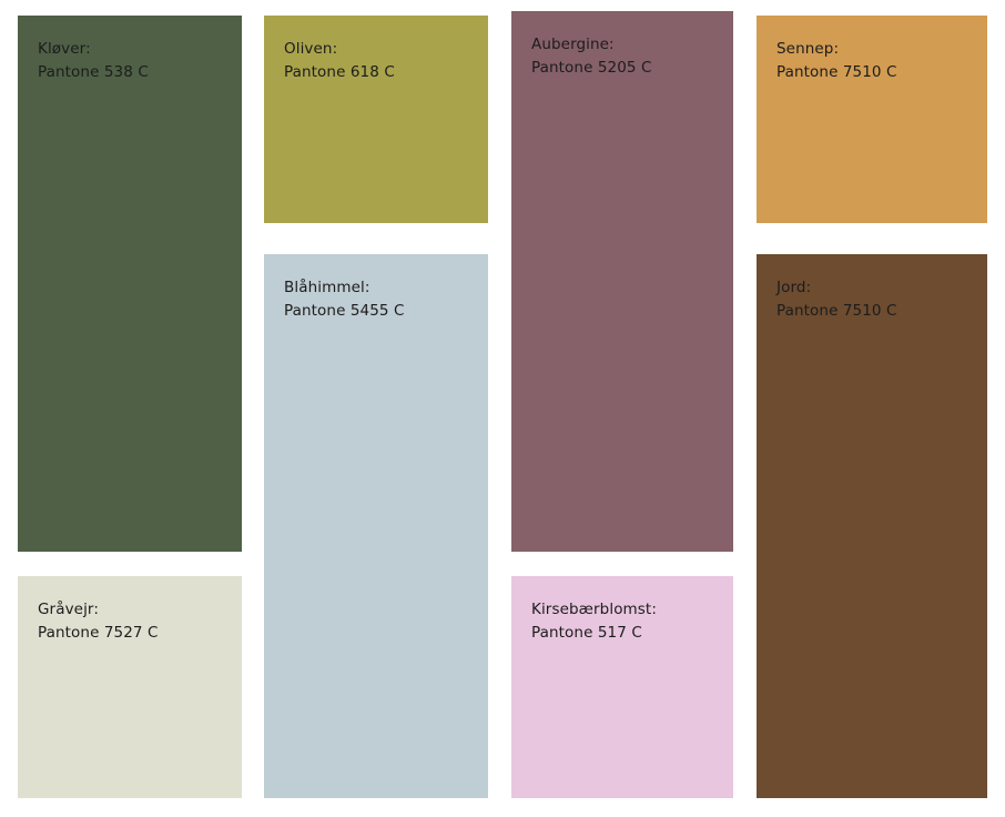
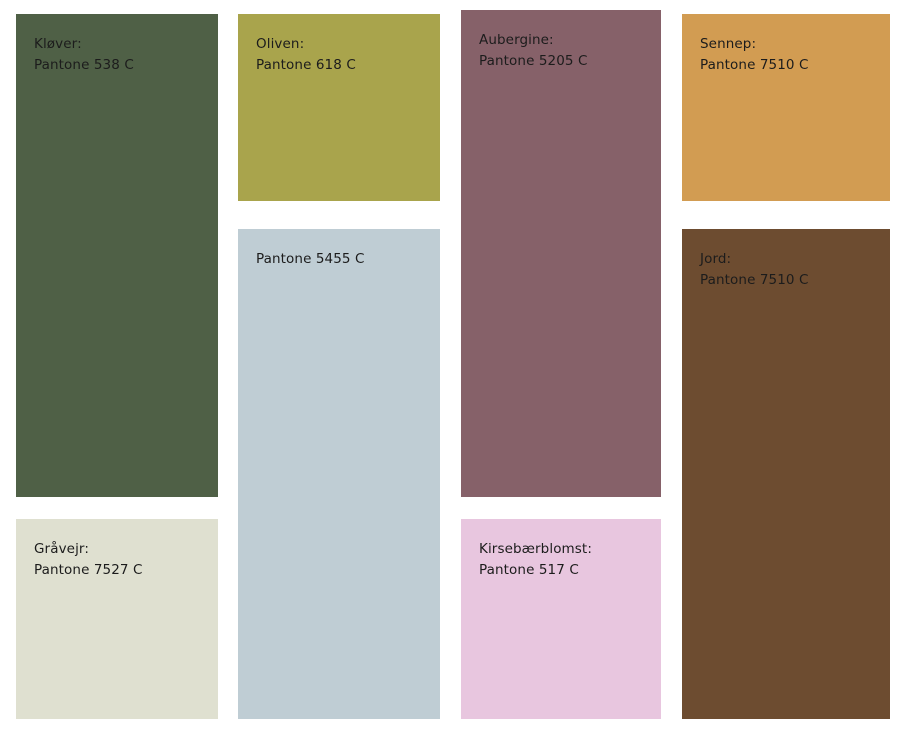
  Kløver:
  Pantone 538 C
  Oliven:
  Pantone 618 C
  Aubergine:
  Pantone 5205 C
  Sennep:
  Pantone 7510 C
- Blåhimmel:
  Pantone 5455 C
  Jord:
  Pantone 7510 C
  Gråvejr:
  Pantone 7527 C
  Kirsebærblomst:
  Pantone 517 C
